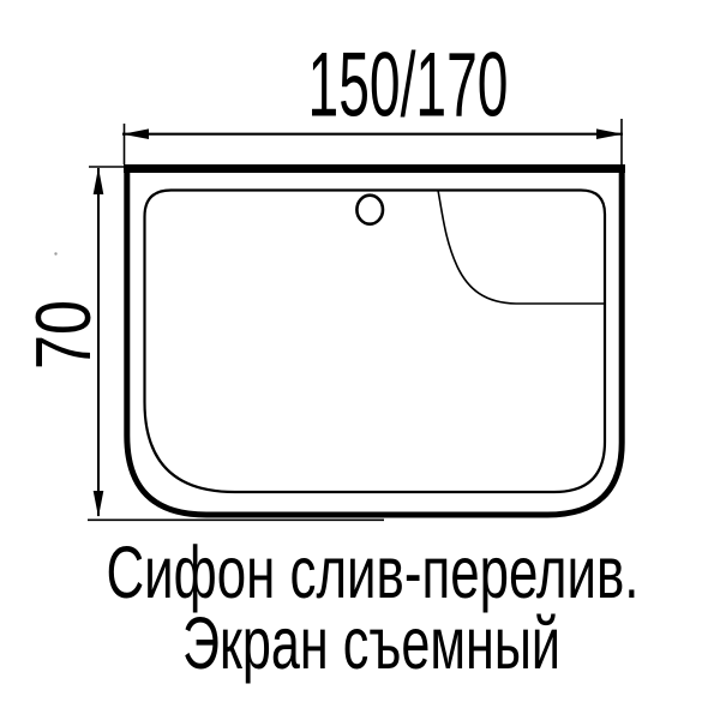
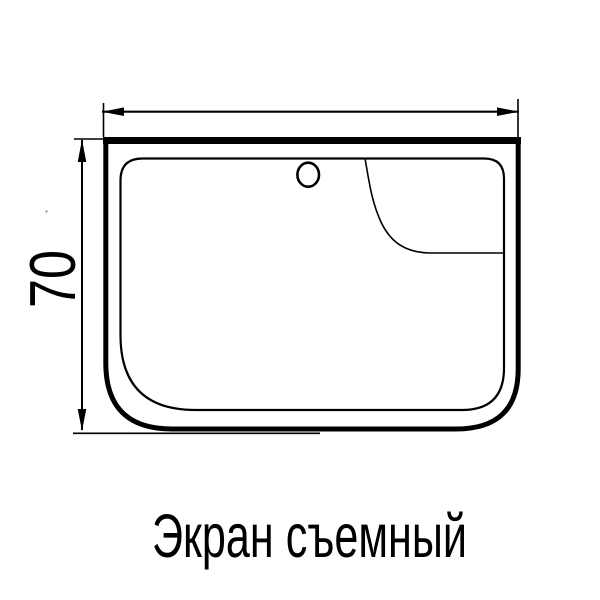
- 150/170
- Сифон слив-перелив.
  Экран съемный
